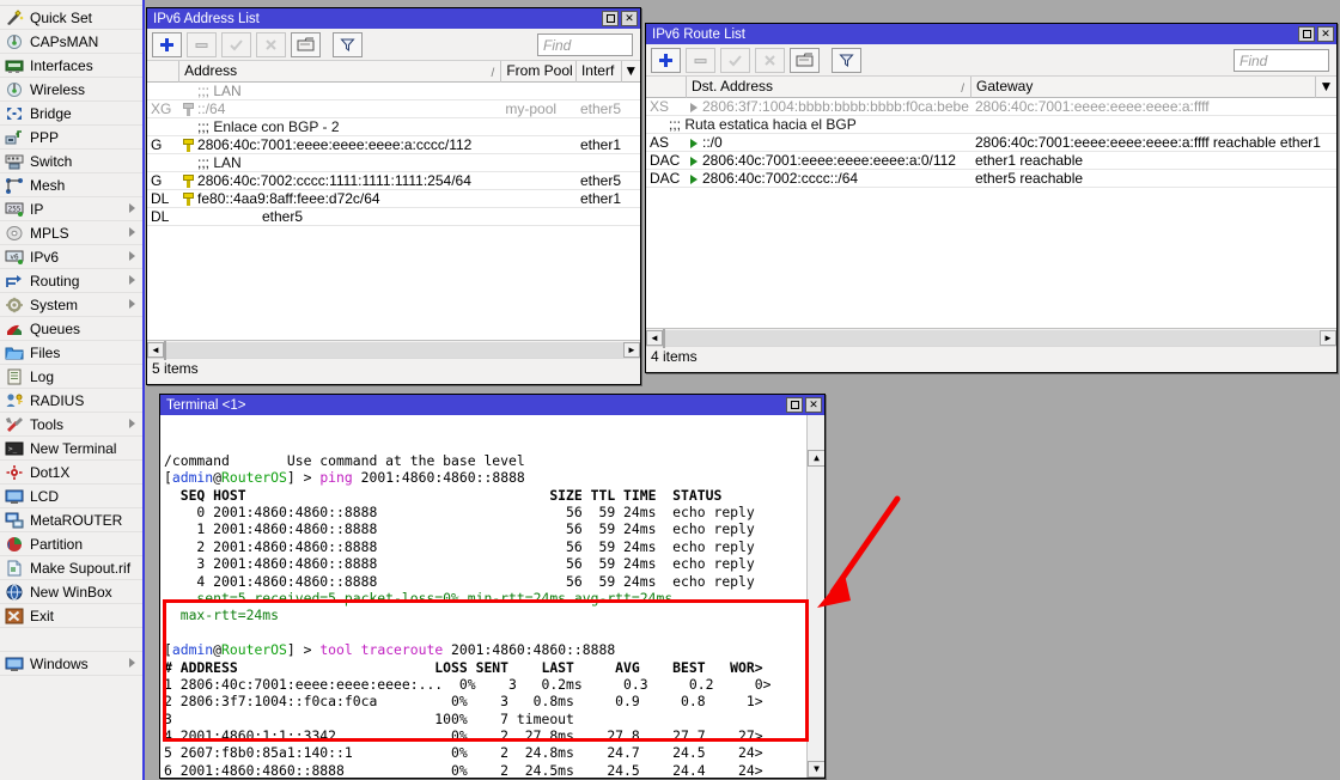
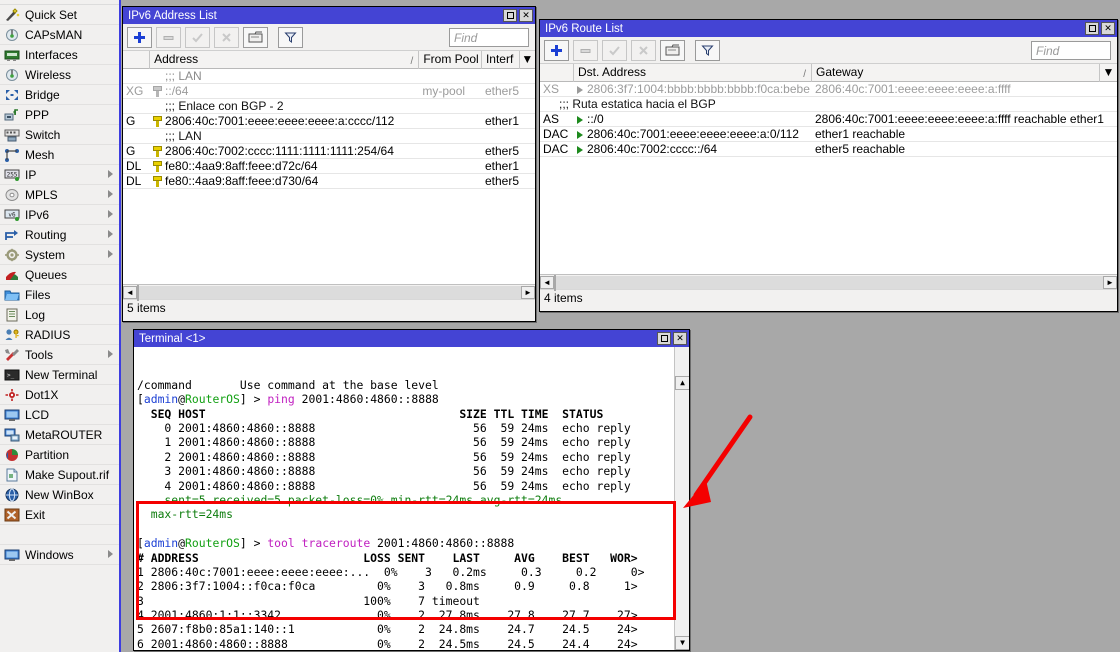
  Quick Set
  CAPsMAN
  Interfaces
  Wireless
  Bridge
  PPP
  Switch
  Mesh
  IP
  MPLS
  IPv6
  Routing
  System
  Queues
  Files
  Log
  RADIUS
  Tools
  New Terminal
  Dot1X
  LCD
  MetaROUTER
  Partition
  Make Supout.rif
  New WinBox
  Exit
  Windows
  IPv6 Address List
  ✕
  Find
  Address
  /
  From Pool
  Interf
  ▼
  ;;; LAN
  XG
  ::/64
  my-pool
  ether5
  ;;; Enlace con BGP - 2
  G
  2806:40c:7001:eeee:eeee:eeee:a:cccc/112
  ether1
  ;;; LAN
  G
  2806:40c:7002:cccc:1111:1111:1111:254/64
  ether5
  DL
  fe80::4aa9:8aff:feee:d72c/64
  ether1
  DL
+ fe80::4aa9:8aff:feee:d730/64
  ether5
  ◄
  ►
  5 items
  IPv6 Route List
  ✕
  Find
  Dst. Address
  /
  Gateway
  ▼
  XS
  2806:3f7:1004:bbbb:bbbb:bbbb:f0ca:bebe
  2806:40c:7001:eeee:eeee:eeee:a:ffff
  ;;; Ruta estatica hacia el BGP
  AS
  ::/0
  2806:40c:7001:eeee:eeee:eeee:a:ffff reachable ether1
  DAC
  2806:40c:7001:eeee:eeee:eeee:a:0/112
  ether1 reachable
  DAC
  2806:40c:7002:cccc::/64
  ether5 reachable
  ◄
  ►
  4 items
  Terminal <1>
  ✕
  /command Use command at the base level
  [admin@RouterOS] > ping 2001:4860:4860::8888
  SEQ HOST SIZE TTL TIME STATUS
  0 2001:4860:4860::8888 56 59 24ms echo reply
  1 2001:4860:4860::8888 56 59 24ms echo reply
  2 2001:4860:4860::8888 56 59 24ms echo reply
  3 2001:4860:4860::8888 56 59 24ms echo reply
  4 2001:4860:4860::8888 56 59 24ms echo reply
  sent=5 received=5 packet-loss=0% min-rtt=24ms avg-rtt=24ms
  max-rtt=24ms
  [admin@RouterOS] > tool traceroute 2001:4860:4860::8888
  # ADDRESS LOSS SENT LAST AVG BEST WOR>
  1 2806:40c:7001:eeee:eeee:eeee:... 0% 3 0.2ms 0.3 0.2 0>
  2 2806:3f7:1004::f0ca:f0ca 0% 3 0.8ms 0.9 0.8 1>
  3 100% 7 timeout
  4 2001:4860:1:1::3342 0% 2 27.8ms 27.8 27.7 27>
  5 2607:f8b0:85a1:140::1 0% 2 24.8ms 24.7 24.5 24>
  6 2001:4860:4860::8888 0% 2 24.5ms 24.5 24.4 24>
  ▲
  ▼
